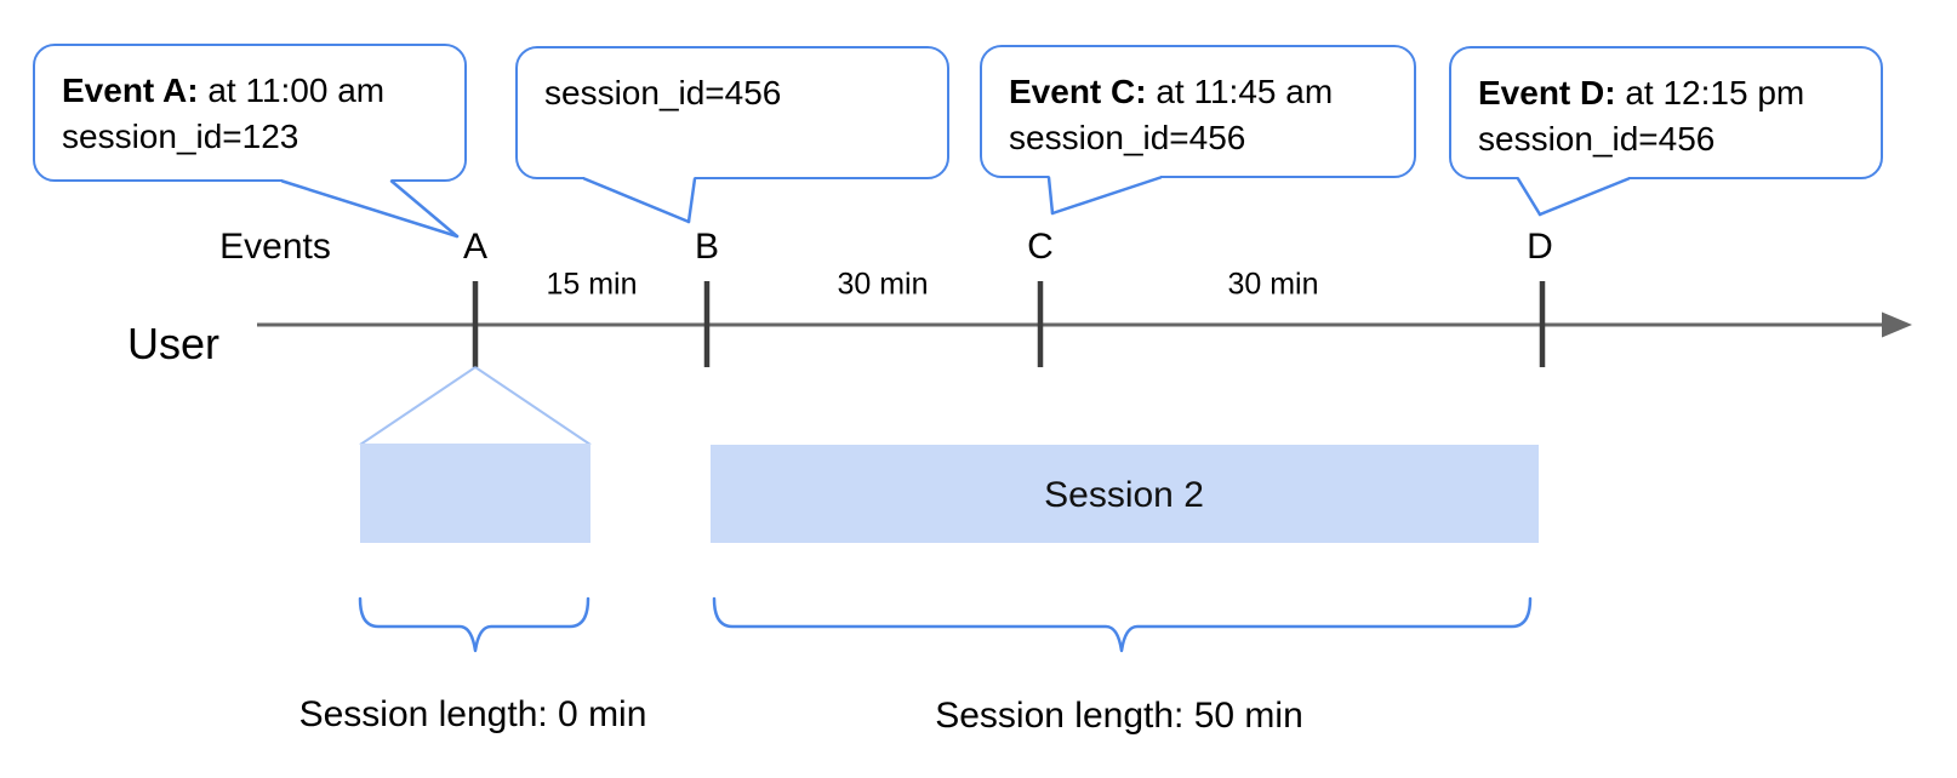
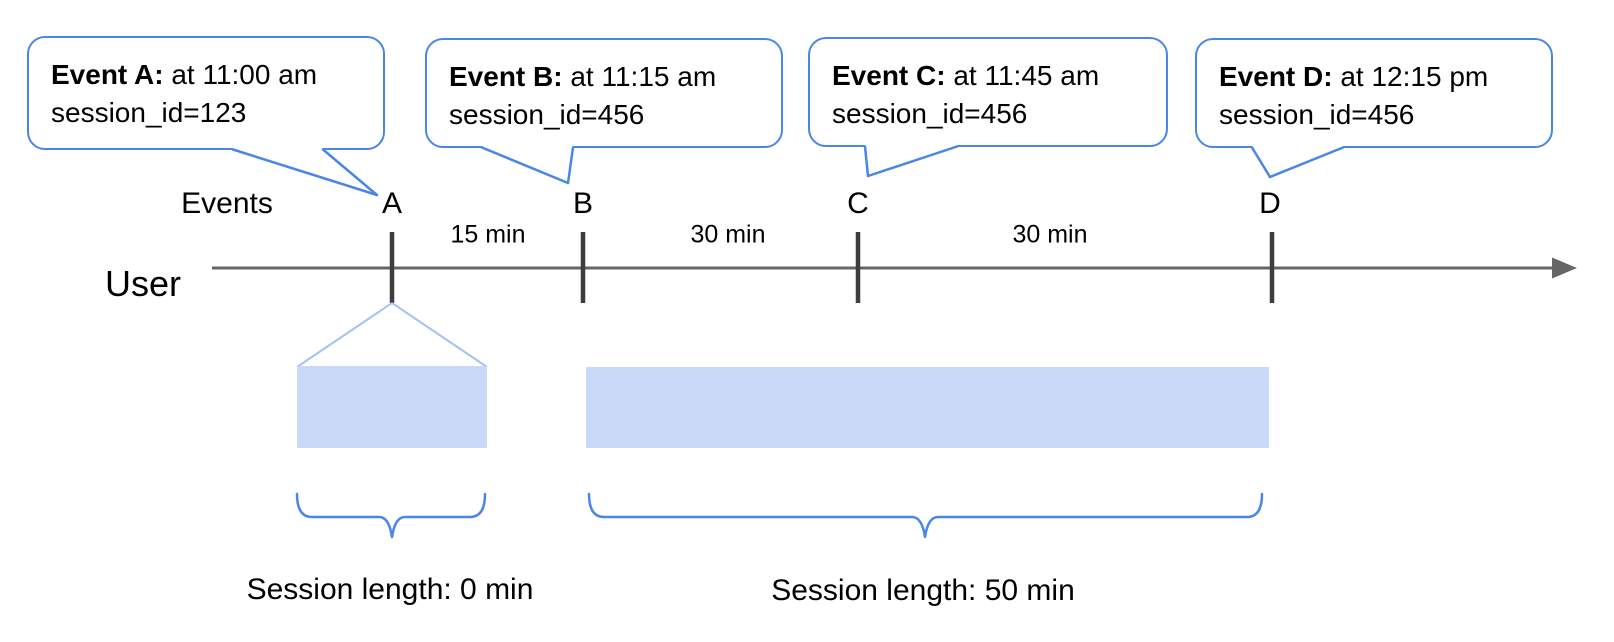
  Event A: at 11:00 am
  session_id=123
+ Event B: at 11:15 am
  session_id=456
  Event C: at 11:45 am
  session_id=456
  Event D: at 12:15 pm
  session_id=456
  User
  Events
  A
  B
  C
  D
  15 min
  30 min
  30 min
- Session 2
  Session length: 0 min
  Session length: 50 min
